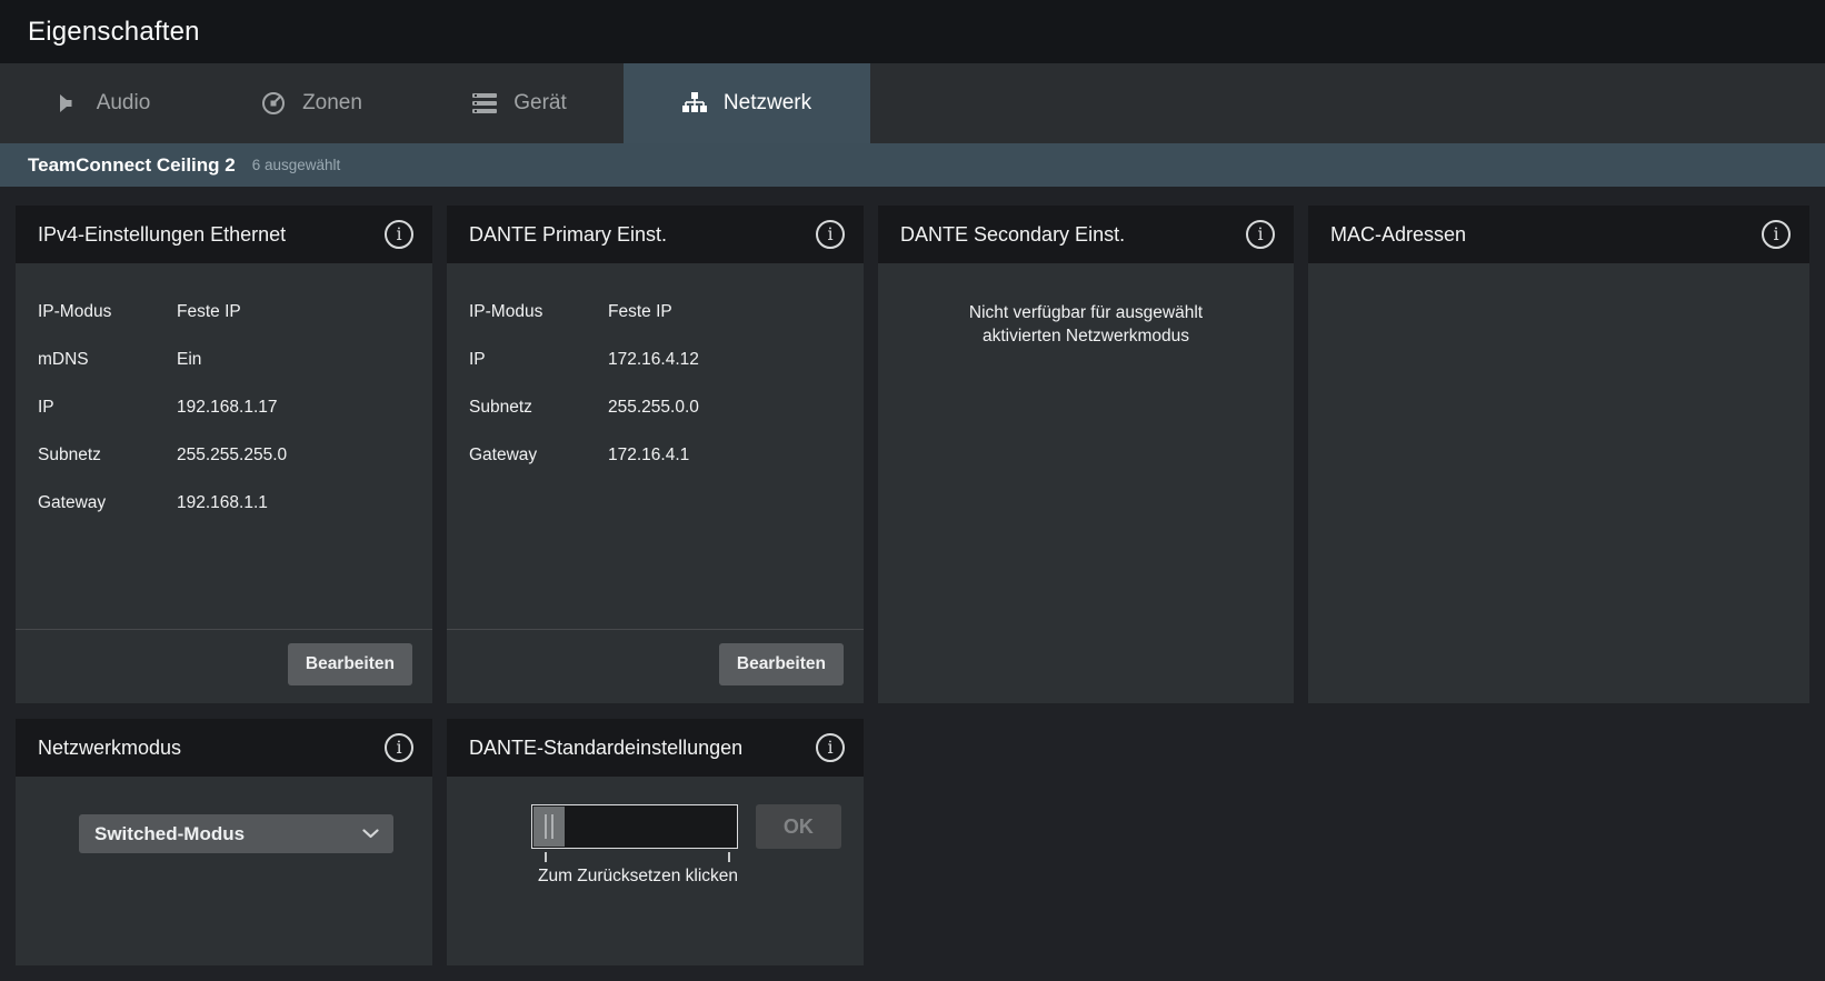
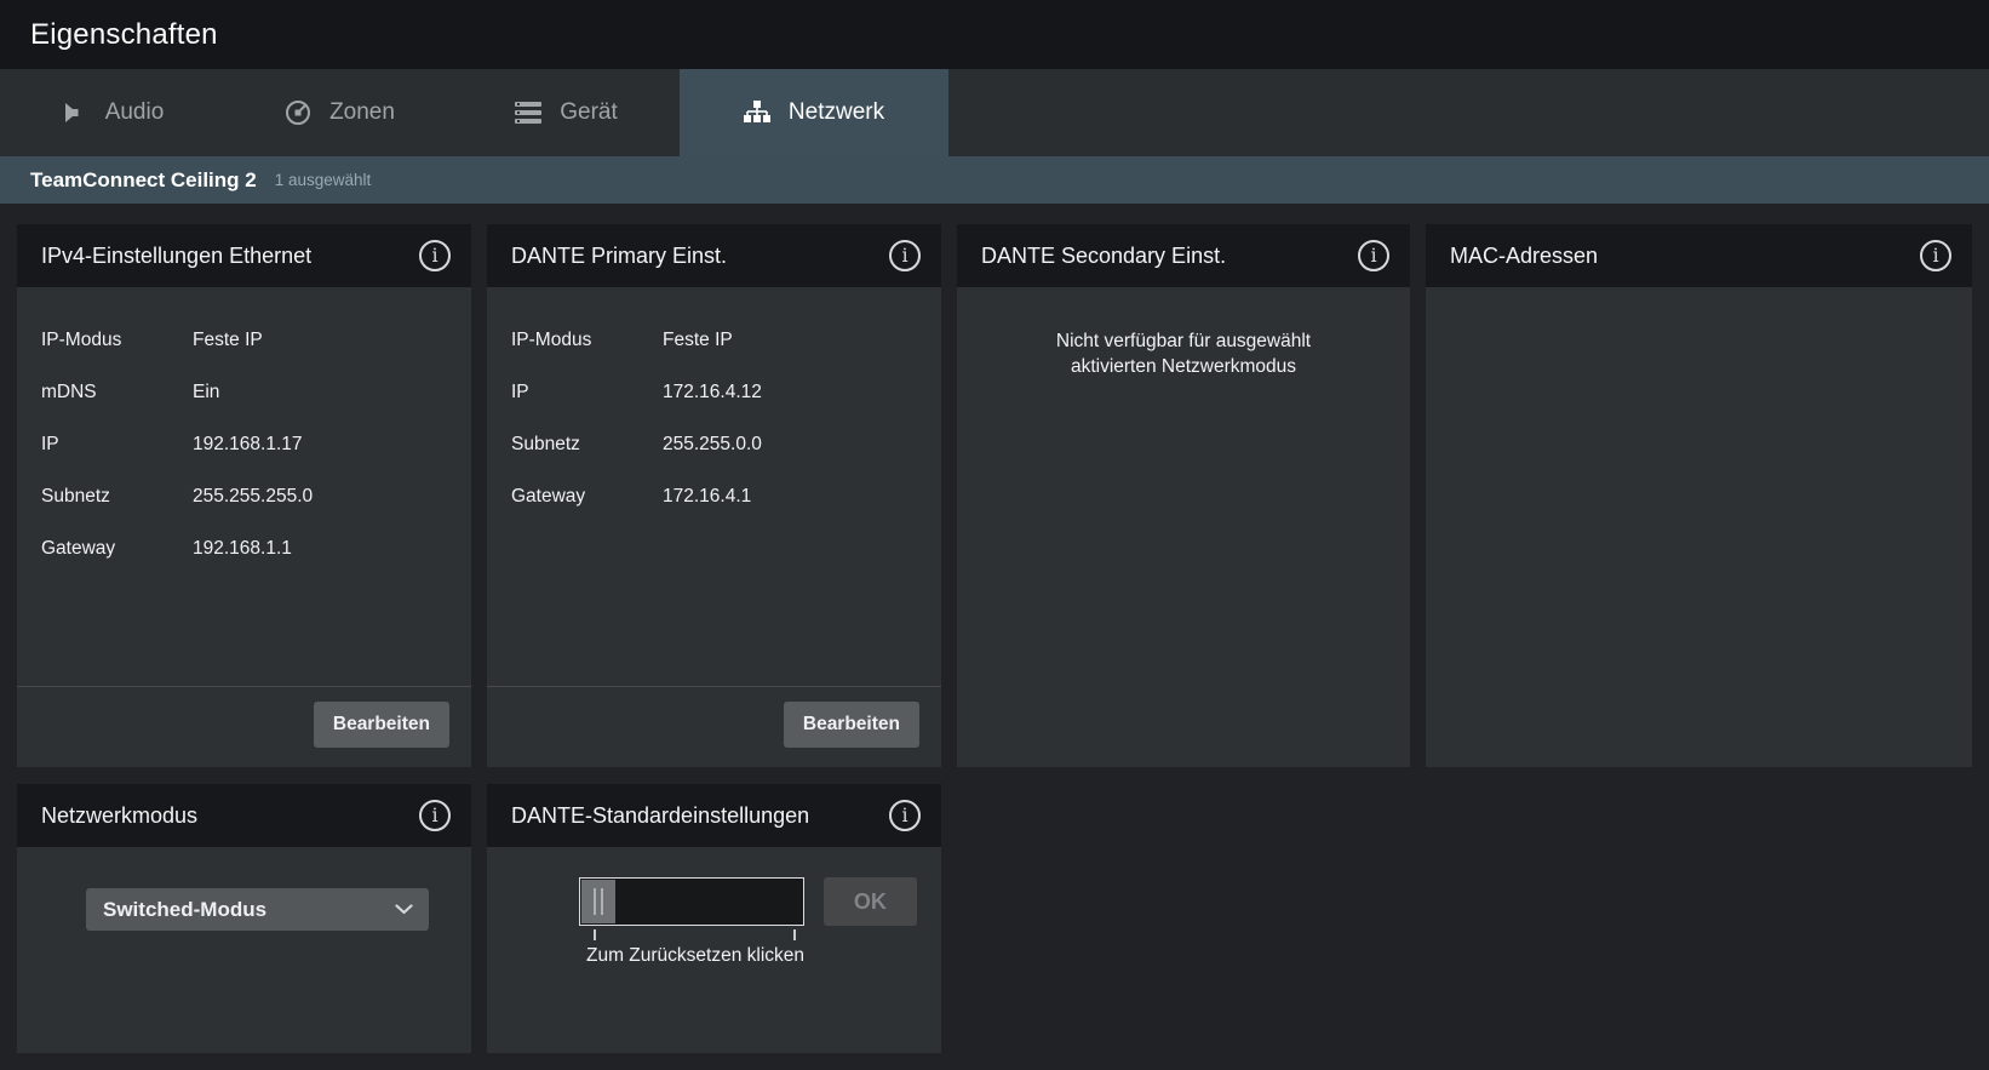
  Eigenschaften
  Audio
  Zonen
  Gerät
  Netzwerk
  TeamConnect Ceiling 2
- 6 ausgewählt
+ 1 ausgewählt
  IPv4-Einstellungen Ethernet
  i
  IP-Modus
  Feste IP
  mDNS
  Ein
  IP
  192.168.1.17
  Subnetz
  255.255.255.0
  Gateway
  192.168.1.1
  Bearbeiten
  DANTE Primary Einst.
  i
  IP-Modus
  Feste IP
  IP
  172.16.4.12
  Subnetz
  255.255.0.0
  Gateway
  172.16.4.1
  Bearbeiten
  DANTE Secondary Einst.
  i
  Nicht verfügbar für ausgewählt aktivierten Netzwerkmodus
  MAC-Adressen
  i
  Netzwerkmodus
  i
  Switched-Modus
  DANTE-Standardeinstellungen
  i
  OK
  Zum Zurücksetzen klicken
